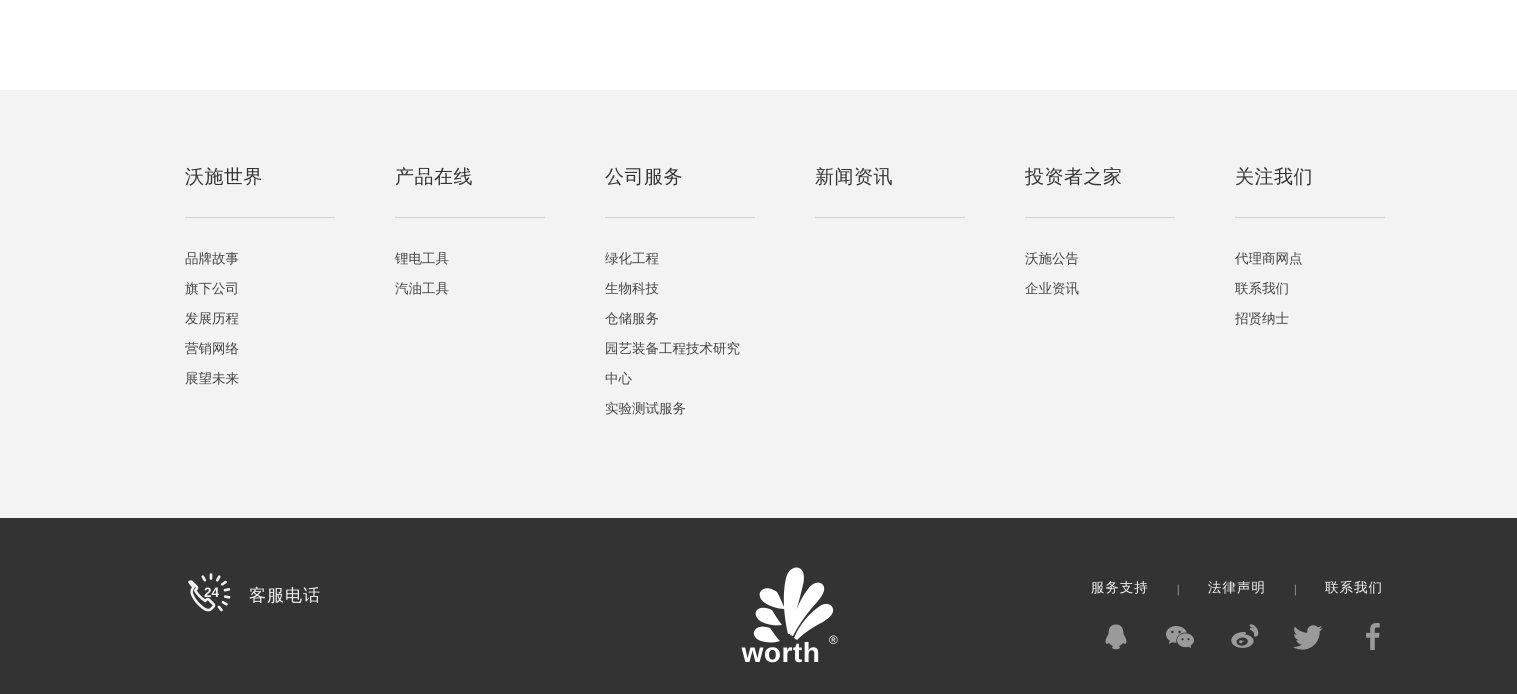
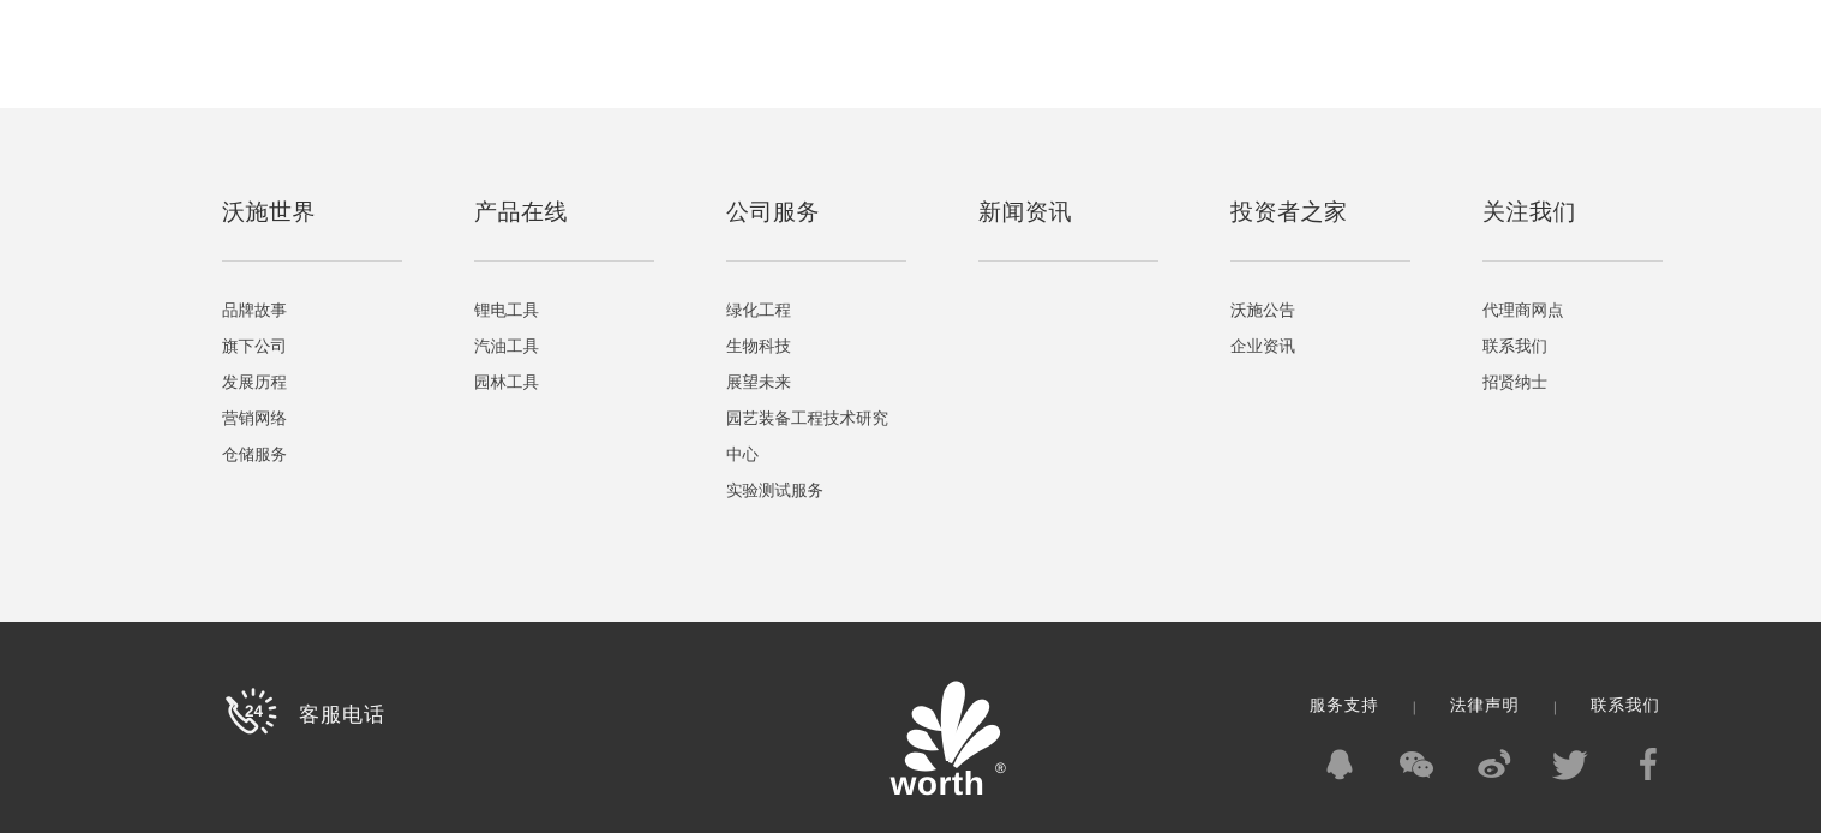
  沃施世界
  品牌故事
  旗下公司
  发展历程
  营销网络
- 展望未来
+ 仓储服务
  产品在线
  锂电工具
  汽油工具
+ 园林工具
  公司服务
  绿化工程
  生物科技
- 仓储服务
+ 展望未来
  园艺装备工程技术研究中心
  实验测试服务
  新闻资讯
  投资者之家
  沃施公告
  企业资讯
  关注我们
  代理商网点
  联系我们
  招贤纳士
  24
  客服电话
  worth
  ®
  服务支持
  |
  法律声明
  |
  联系我们
